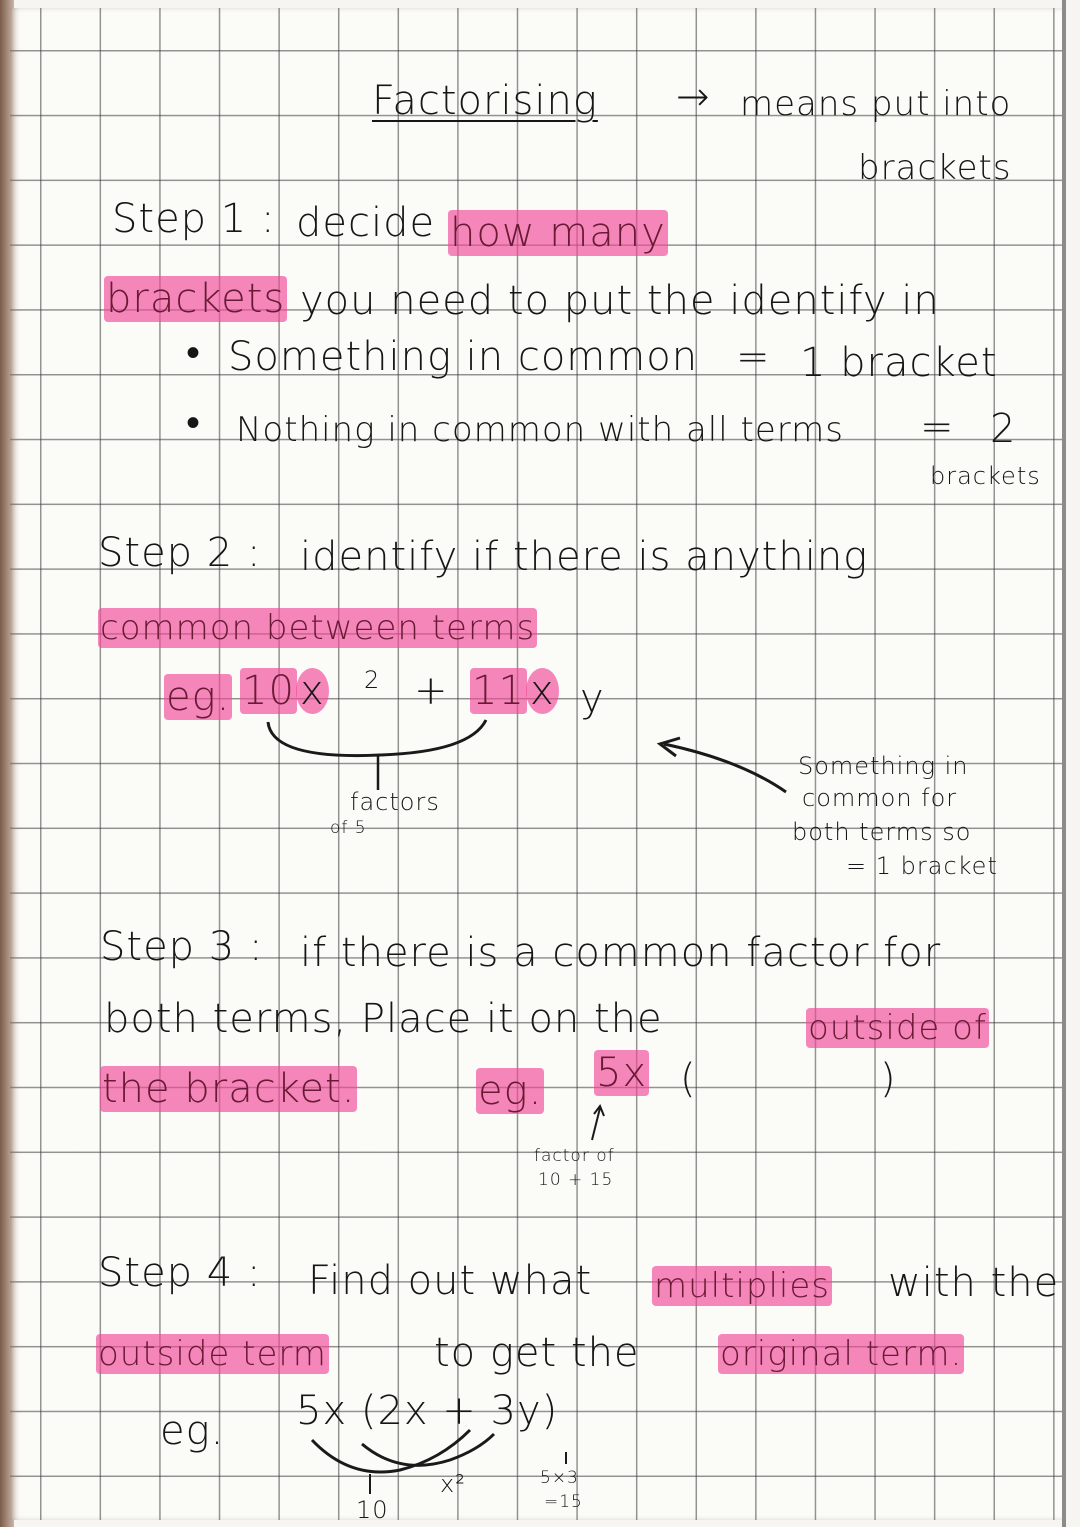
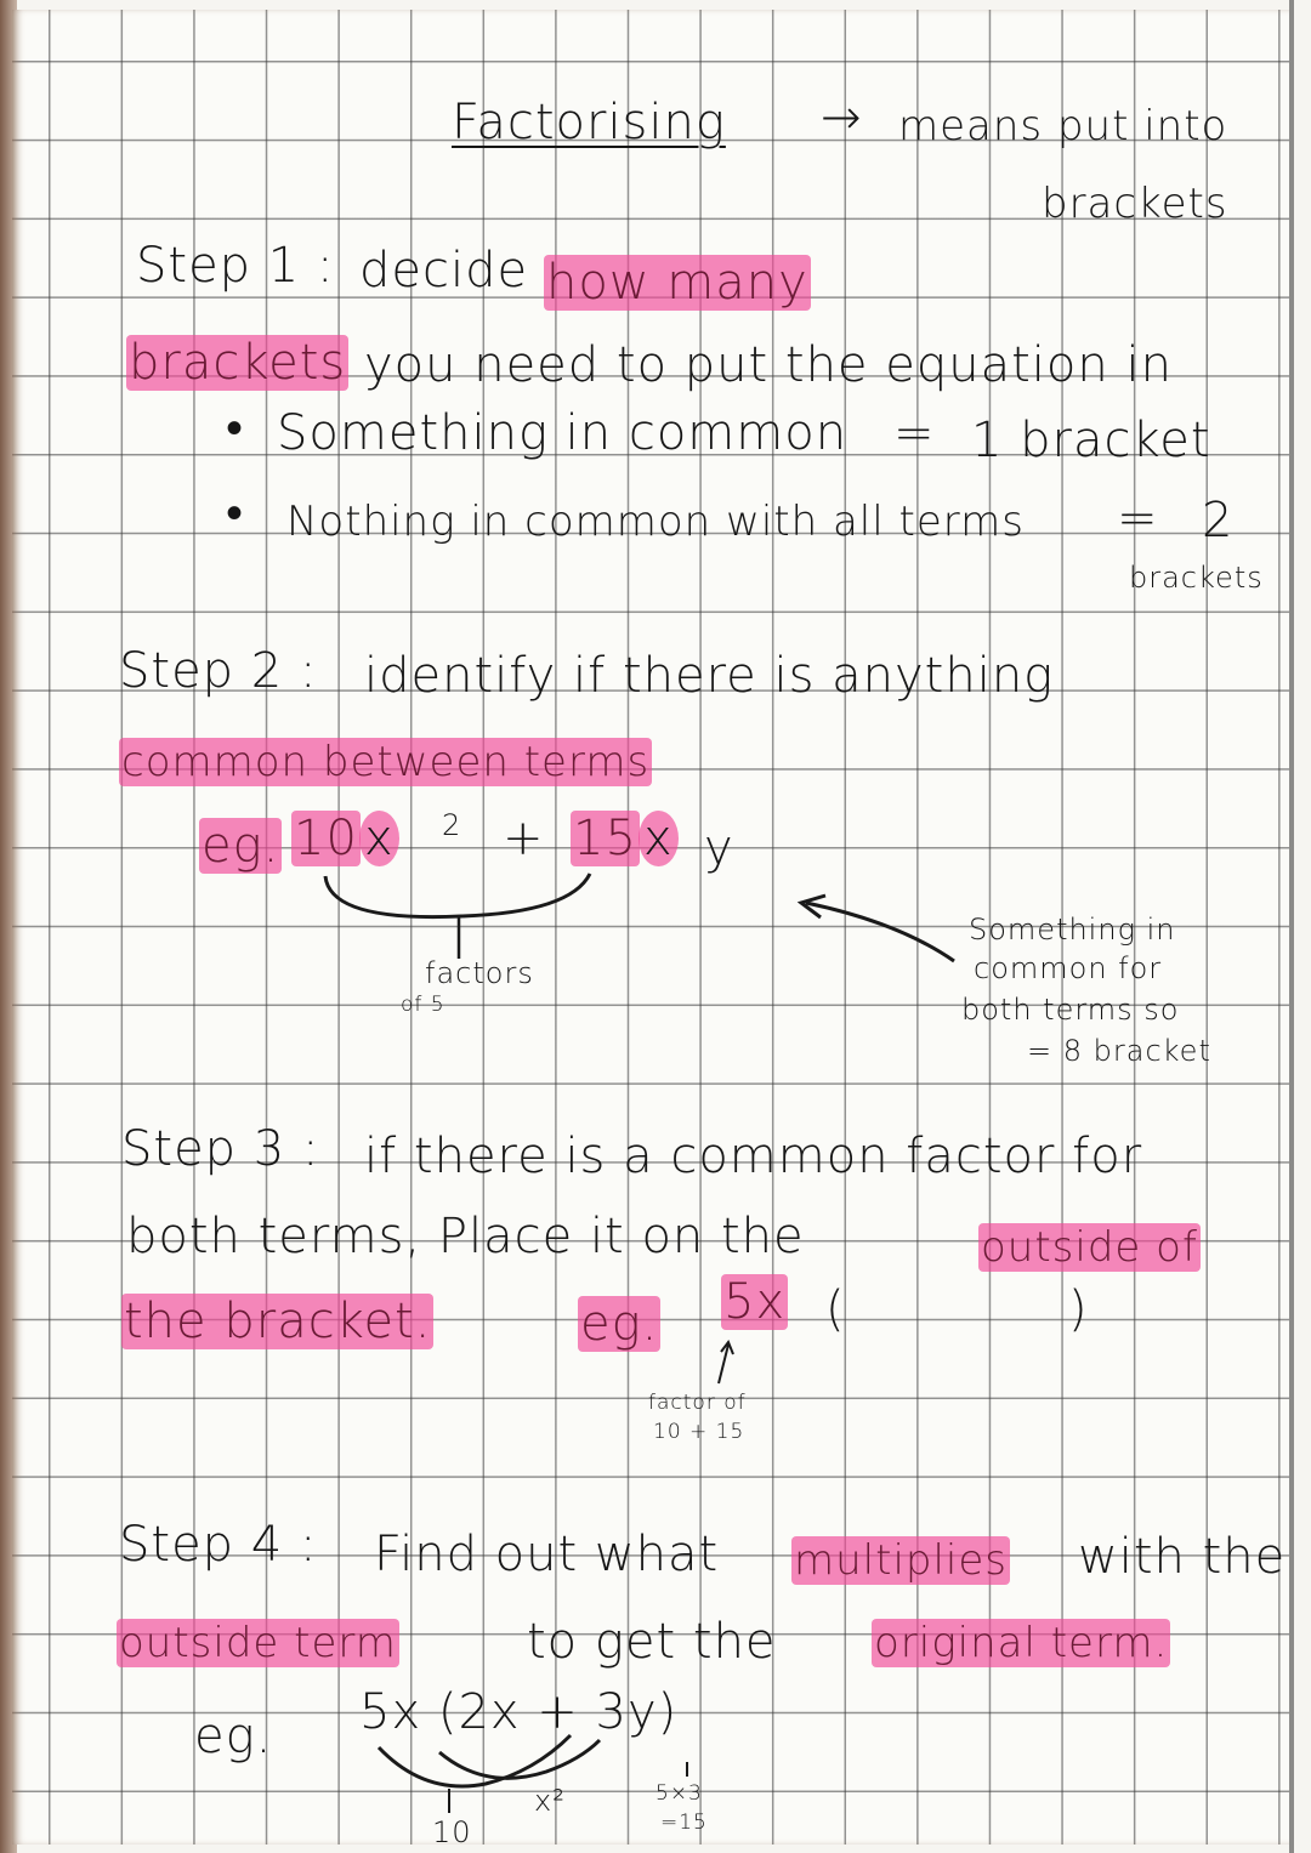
  Factorising
  →
  means put into
  brackets
  Step 1 :
  decide
  how many
  brackets
- you need to put the identify in
+ you need to put the equation in
  •
  Something in common
  =
  1 bracket
  •
  Nothing in common with all terms
  =
  2
  brackets
  Step 2 :
  identify if there is anything
  common between terms
  eg.
  10
  x
  2
  +
- 11
+ 15
  x
  y
  factors
  of 5
  Something in
  common for
  both terms so
- = 1 bracket
+ = 8 bracket
  Step 3 :
  if there is a common factor for
  both terms, Place it on the
  outside of
  the bracket.
  eg.
  5x
  (
  )
  factor of
  10 + 15
  Step 4 :
  Find out what
  multiplies
  with the
  outside term
  to get the
  original term.
  eg.
  5x (2x + 3y)
  10
  x²
  5×3
  =15
